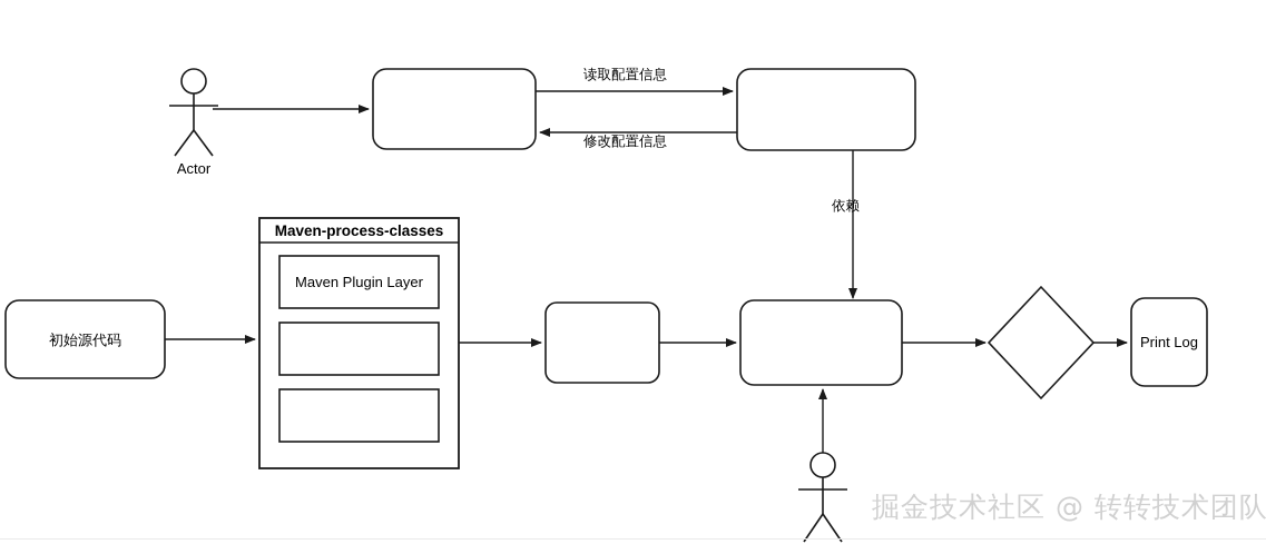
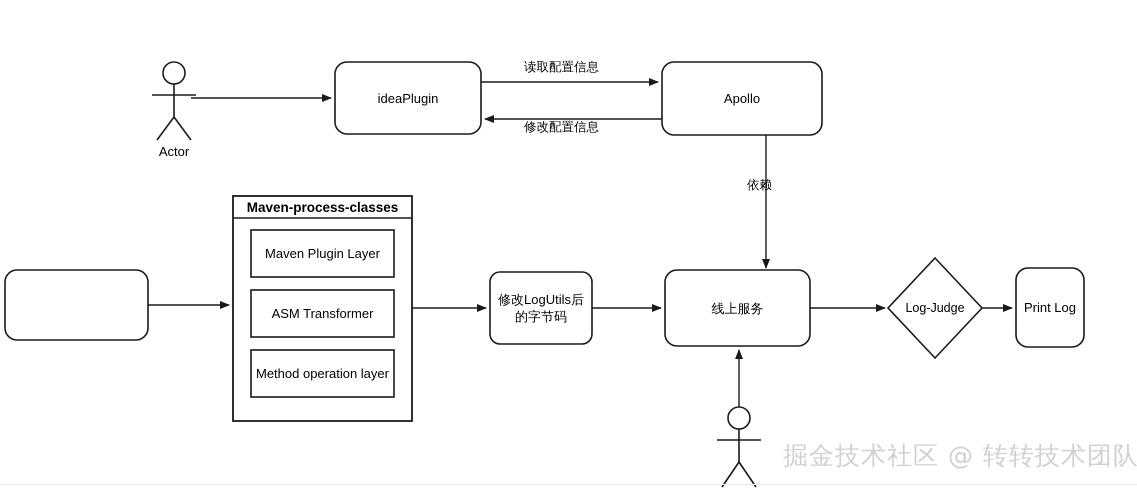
  Actor
+ ideaPlugin
+ Apollo
  读取配置信息
  修改配置信息
  依赖
- 初始源代码
  Maven-process-classes
  Maven Plugin Layer
+ ASM Transformer
+ Method operation layer
+ 修改LogUtils后
+ 的字节码
+ 线上服务
+ Log-Judge
  Print Log
  掘金技术社区 @ 转转技术团队
